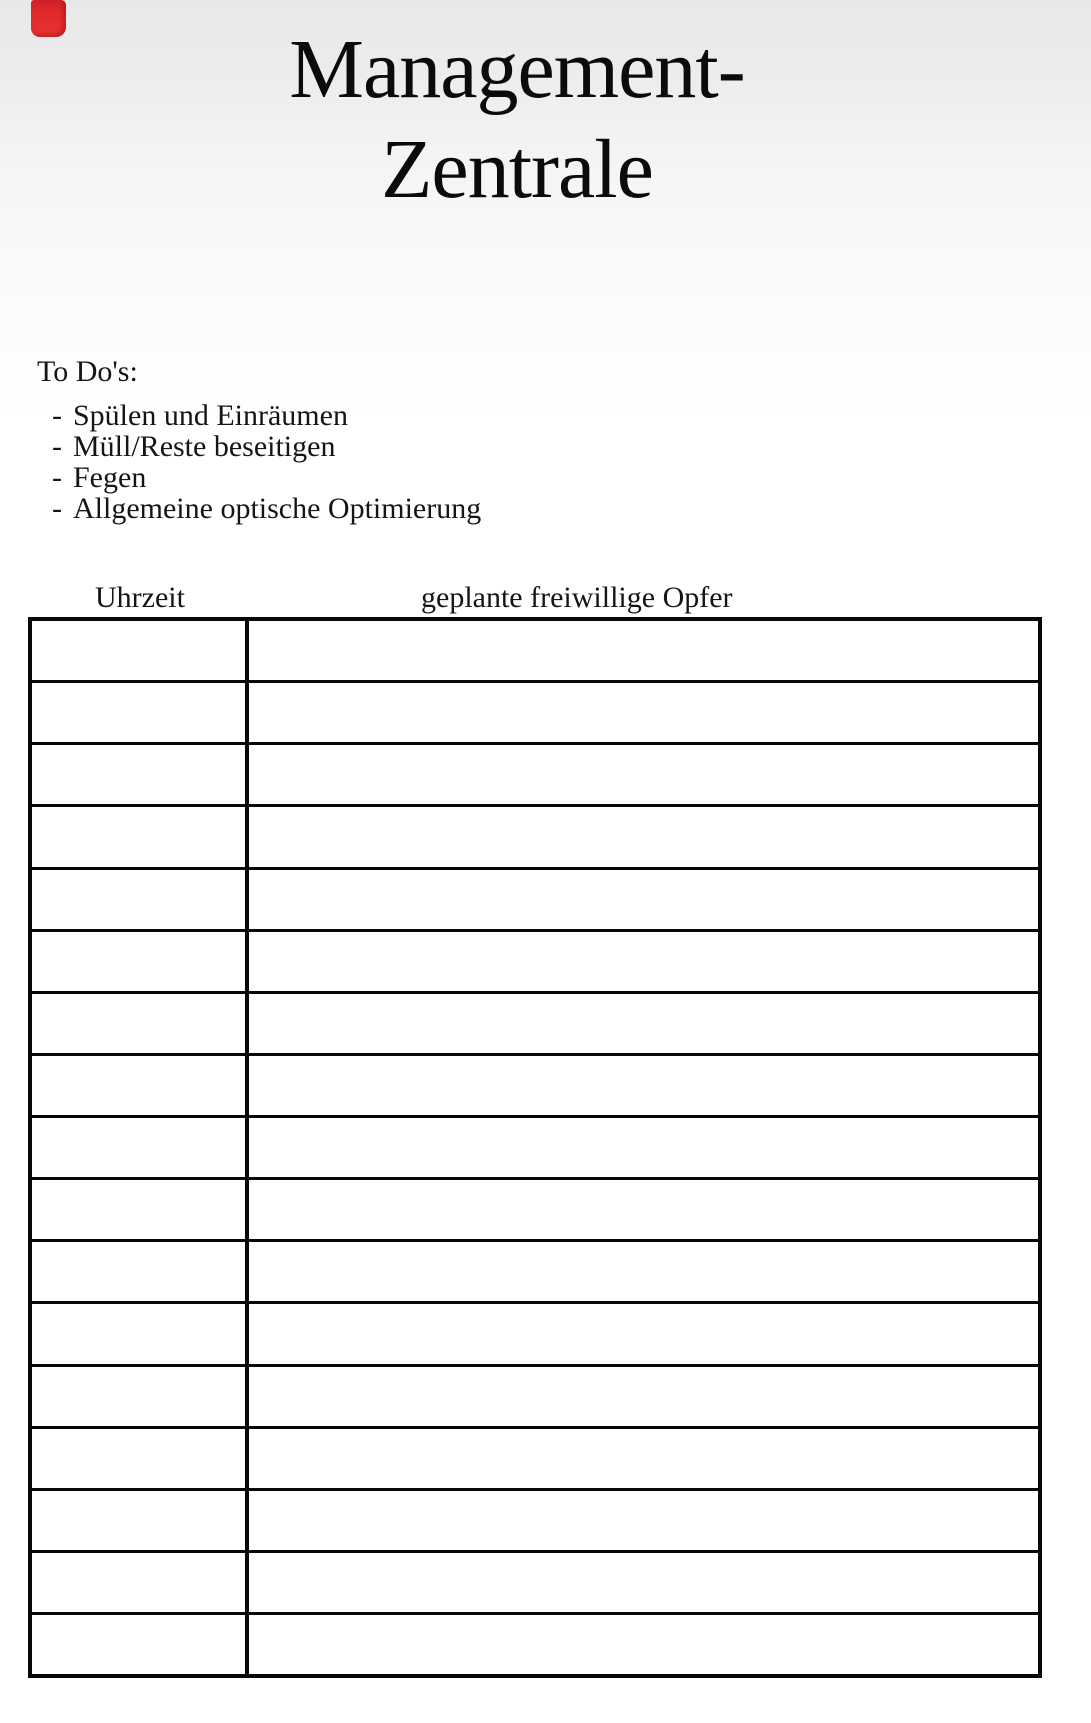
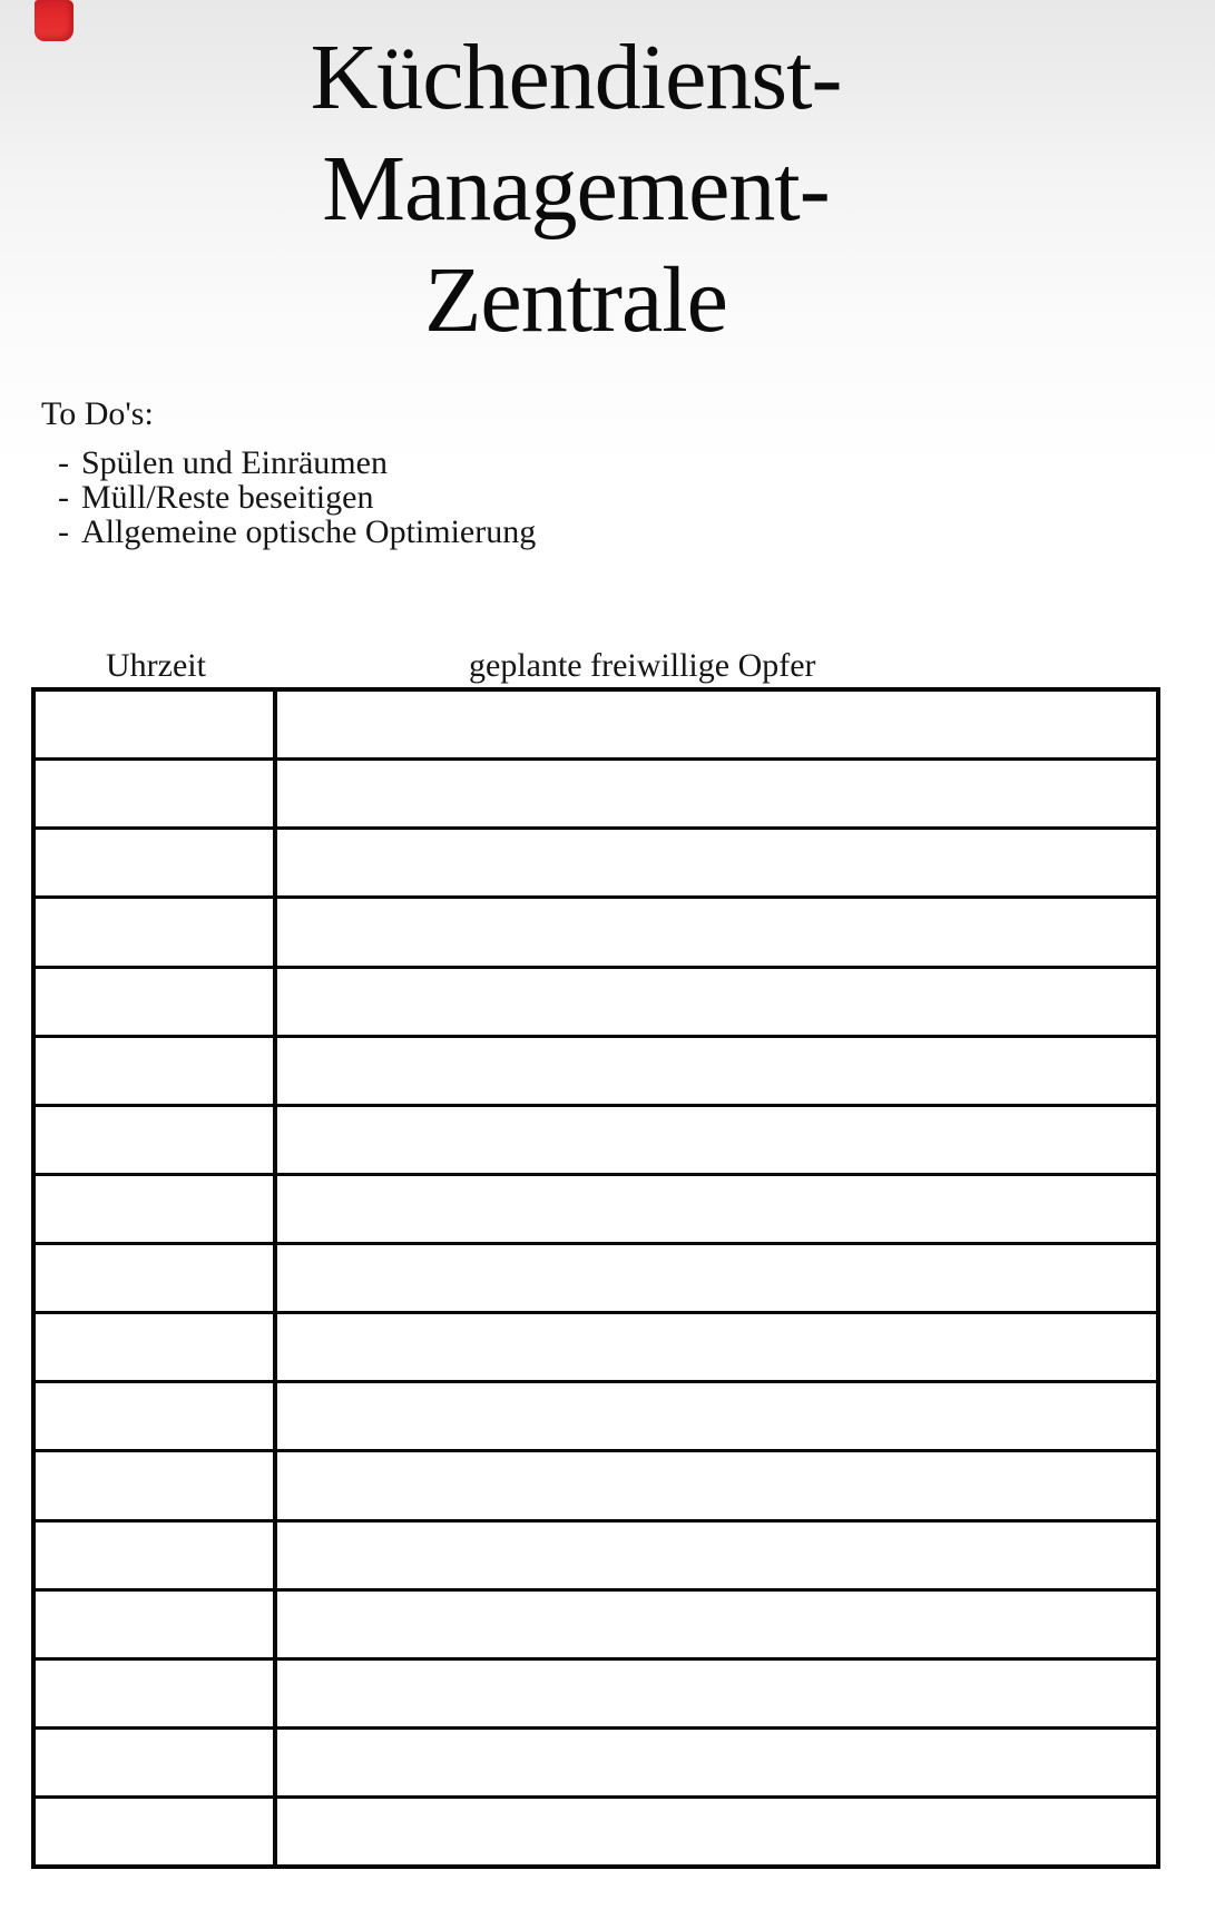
+ Küchendienst-
  Management-
  Zentrale
  To Do's:
  - Spülen und Einräumen
  - Müll/Reste beseitigen
- - Fegen
  - Allgemeine optische Optimierung
  Uhrzeit
  geplante freiwillige Opfer
